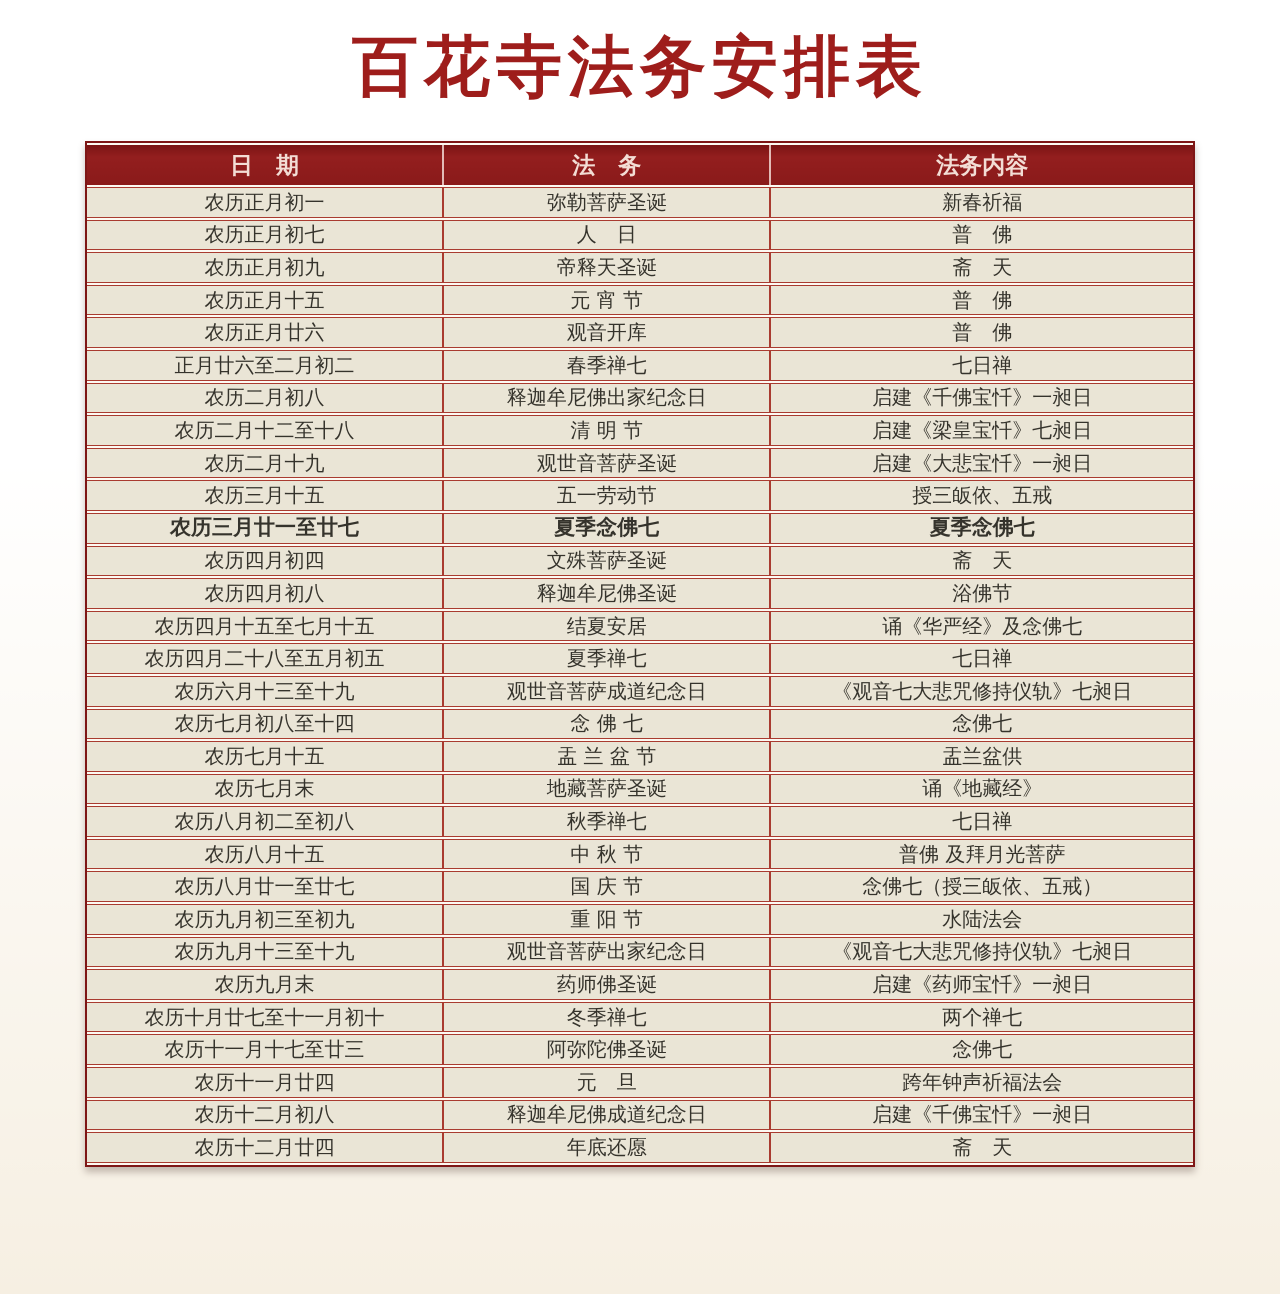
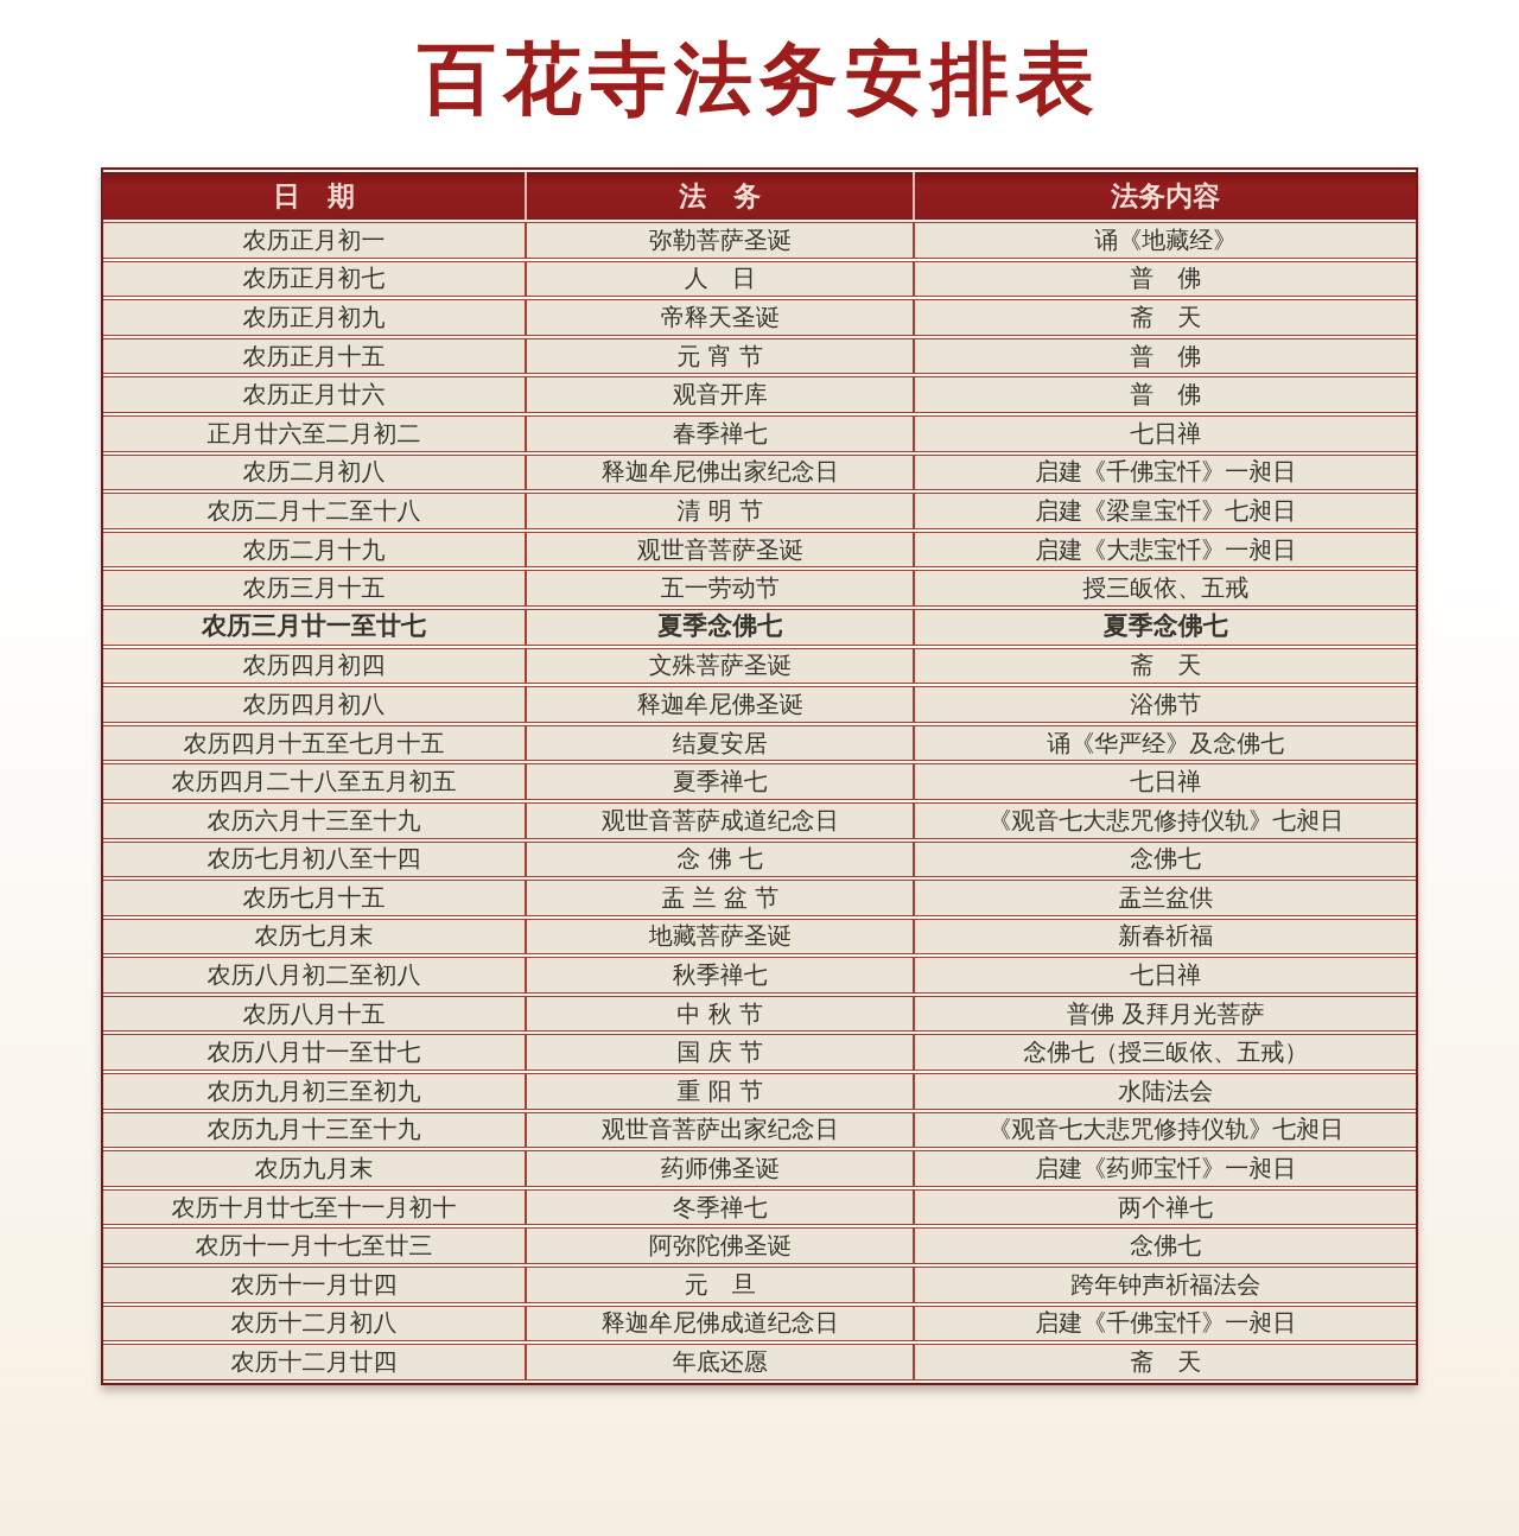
  百花寺法务安排表
  日 期	法 务	法务内容
- 农历正月初一	弥勒菩萨圣诞	新春祈福
+ 农历正月初一	弥勒菩萨圣诞	诵《地藏经》
  农历正月初七	人 日	普 佛
  农历正月初九	帝释天圣诞	斋 天
  农历正月十五	元 宵 节	普 佛
  农历正月廿六	观音开库	普 佛
  正月廿六至二月初二	春季禅七	七日禅
  农历二月初八	释迦牟尼佛出家纪念日	启建《千佛宝忏》一昶日
  农历二月十二至十八	清 明 节	启建《梁皇宝忏》七昶日
  农历二月十九	观世音菩萨圣诞	启建《大悲宝忏》一昶日
  农历三月十五	五一劳动节	授三皈依、五戒
  农历三月廿一至廿七	夏季念佛七	夏季念佛七
  农历四月初四	文殊菩萨圣诞	斋 天
  农历四月初八	释迦牟尼佛圣诞	浴佛节
  农历四月十五至七月十五	结夏安居	诵《华严经》及念佛七
  农历四月二十八至五月初五	夏季禅七	七日禅
  农历六月十三至十九	观世音菩萨成道纪念日	《观音七大悲咒修持仪轨》七昶日
  农历七月初八至十四	念 佛 七	念佛七
  农历七月十五	盂 兰 盆 节	盂兰盆供
- 农历七月末	地藏菩萨圣诞	诵《地藏经》
+ 农历七月末	地藏菩萨圣诞	新春祈福
  农历八月初二至初八	秋季禅七	七日禅
  农历八月十五	中 秋 节	普佛 及拜月光菩萨
  农历八月廿一至廿七	国 庆 节	念佛七（授三皈依、五戒）
  农历九月初三至初九	重 阳 节	水陆法会
  农历九月十三至十九	观世音菩萨出家纪念日	《观音七大悲咒修持仪轨》七昶日
  农历九月末	药师佛圣诞	启建《药师宝忏》一昶日
  农历十月廿七至十一月初十	冬季禅七	两个禅七
  农历十一月十七至廿三	阿弥陀佛圣诞	念佛七
  农历十一月廿四	元 旦	跨年钟声祈福法会
  农历十二月初八	释迦牟尼佛成道纪念日	启建《千佛宝忏》一昶日
  农历十二月廿四	年底还愿	斋 天
